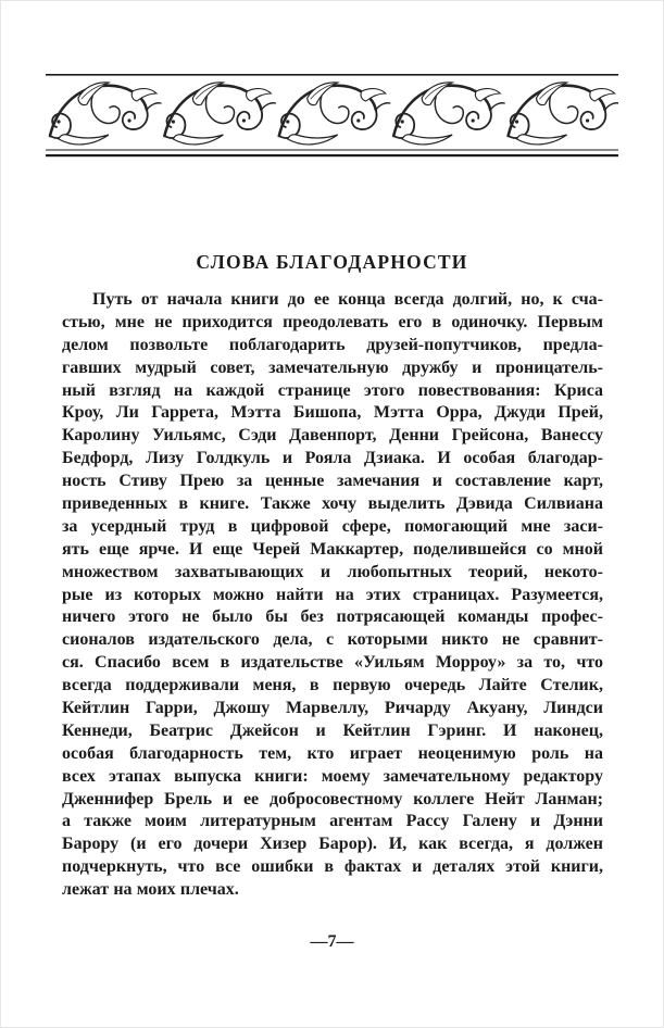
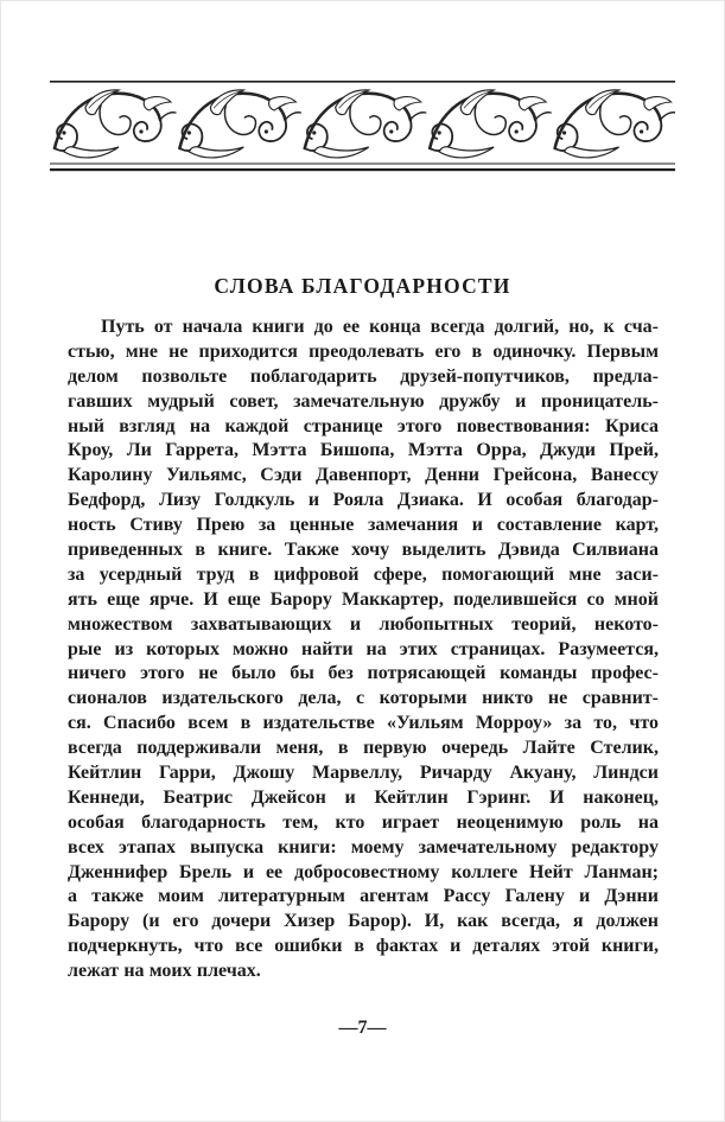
  СЛОВА БЛАГОДАРНОСТИ
  Путь от начала книги до ее конца всегда долгий, но, к сча-
  стью, мне не приходится преодолевать его в одиночку. Первым
  делом позвольте поблагодарить друзей-попутчиков, предла-
  гавших мудрый совет, замечательную дружбу и проницатель-
  ный взгляд на каждой странице этого повествования: Криса
  Кроу, Ли Гаррета, Мэтта Бишопа, Мэтта Орра, Джуди Прей,
  Каролину Уильямс, Сэди Давенпорт, Денни Грейсона, Ванессу
  Бедфорд, Лизу Голдкуль и Рояла Дзиака. И особая благодар-
  ность Стиву Прею за ценные замечания и составление карт,
  приведенных в книге. Также хочу выделить Дэвида Силвиана
  за усердный труд в цифровой сфере, помогающий мне заси-
- ять еще ярче. И еще Черей Маккартер, поделившейся со мной
+ ять еще ярче. И еще Барору Маккартер, поделившейся со мной
  множеством захватывающих и любопытных теорий, некото-
  рые из которых можно найти на этих страницах. Разумеется,
  ничего этого не было бы без потрясающей команды профес-
  сионалов издательского дела, с которыми никто не сравнит-
  ся. Спасибо всем в издательстве «Уильям Морроу» за то, что
  всегда поддерживали меня, в первую очередь Лайте Стелик,
  Кейтлин Гарри, Джошу Марвеллу, Ричарду Акуану, Линдси
  Кеннеди, Беатрис Джейсон и Кейтлин Гэринг. И наконец,
  особая благодарность тем, кто играет неоценимую роль на
  всех этапах выпуска книги: моему замечательному редактору
  Дженнифер Брель и ее добросовестному коллеге Нейт Ланман;
  а также моим литературным агентам Рассу Галену и Дэнни
  Барору (и его дочери Хизер Барор). И, как всегда, я должен
  подчеркнуть, что все ошибки в фактах и деталях этой книги,
  лежат на моих плечах.
  —7—
